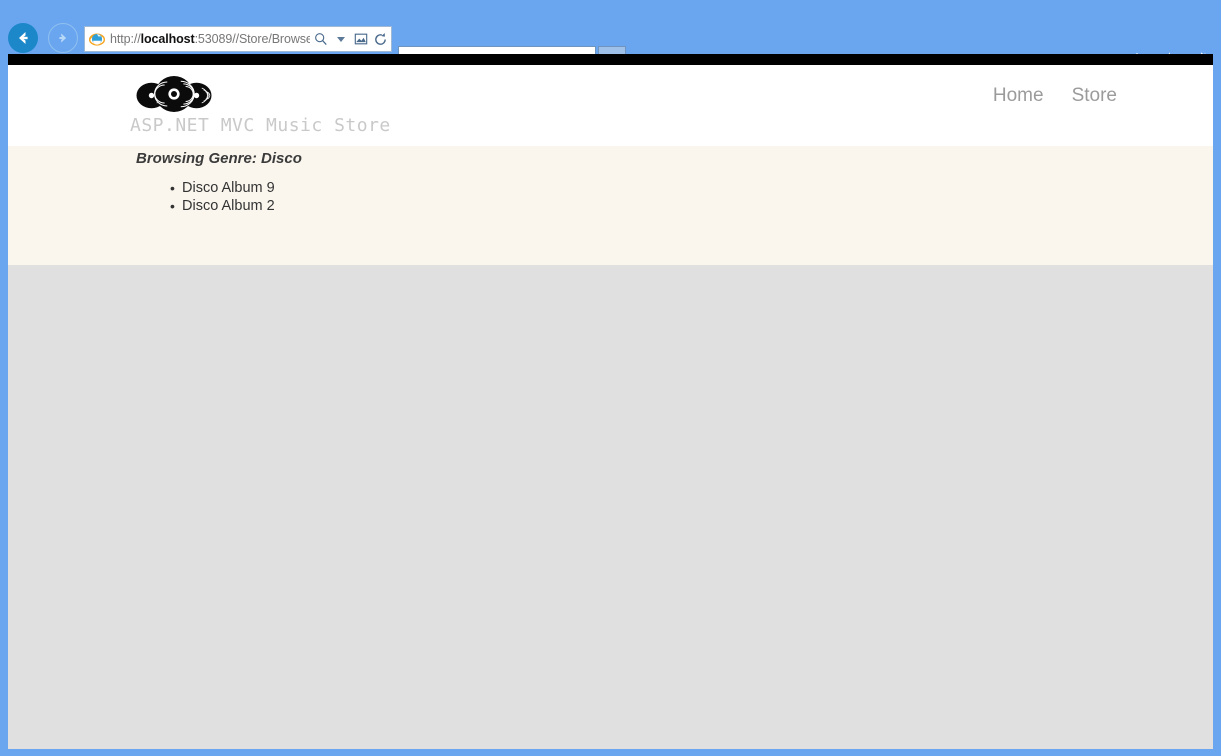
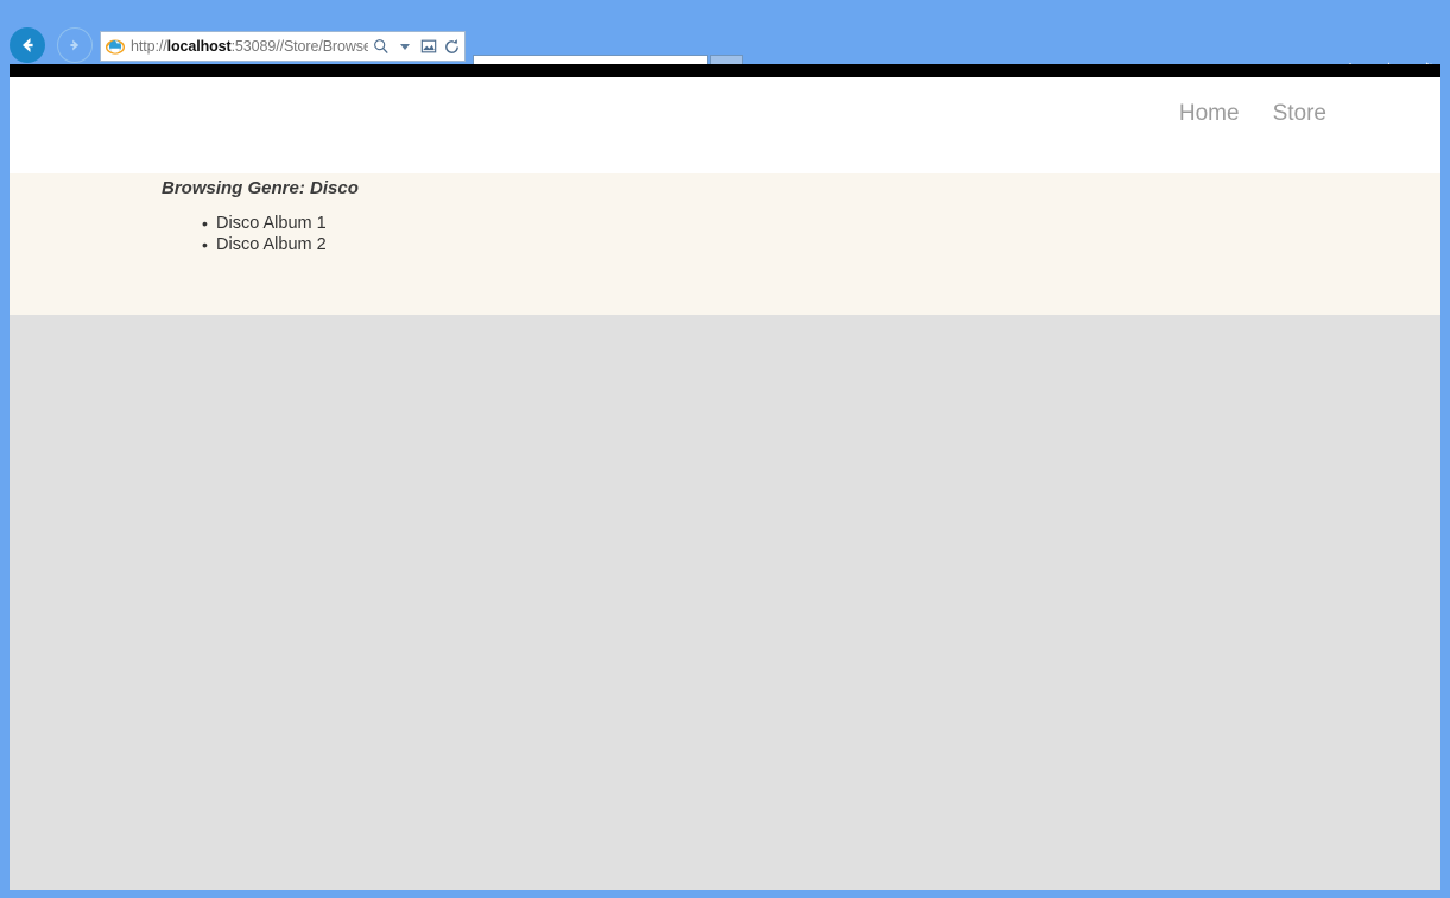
  http://localhost:53089//Store/Browse
- ASP.NET MVC Music Store
  Home
  Store
  Browsing Genre: Disco
  •
- Disco Album 9
+ Disco Album 1
  •
  Disco Album 2
